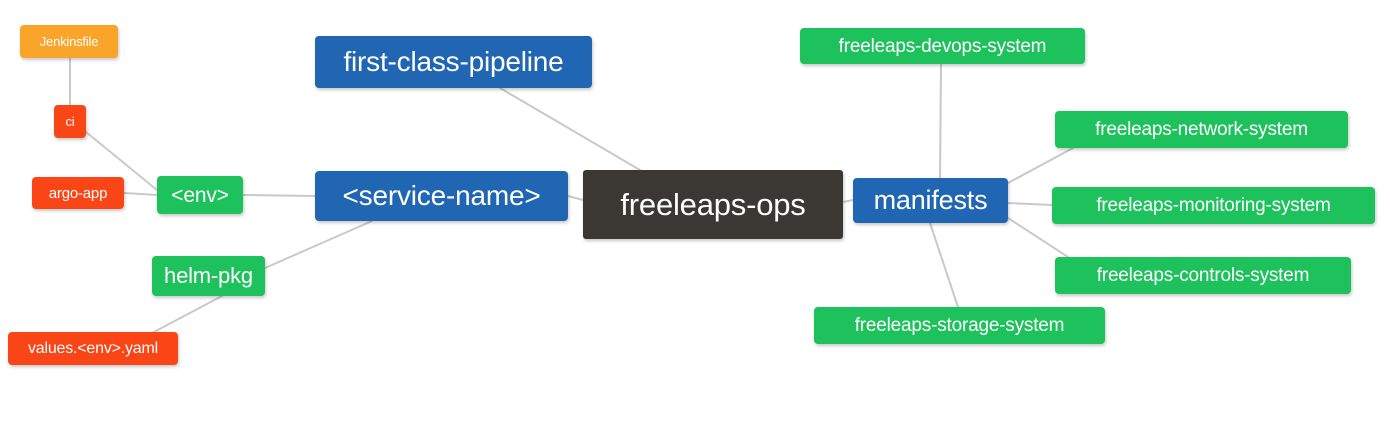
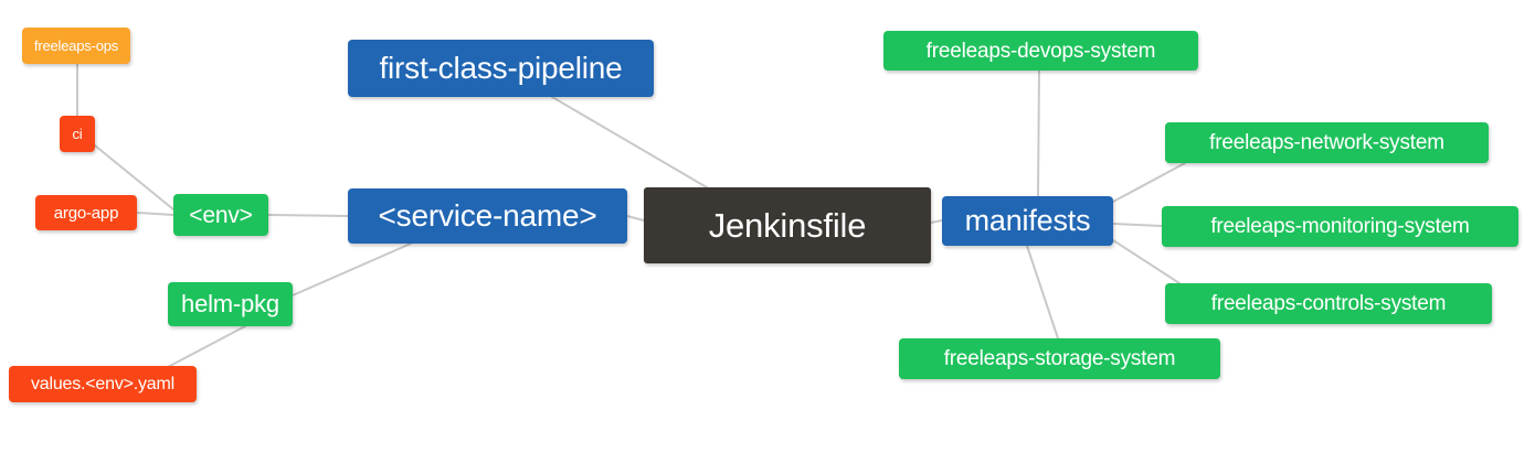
- Jenkinsfile
+ freeleaps-ops
  ci
  argo-app
  <env>
  helm-pkg
  values.<env>.yaml
  first-class-pipeline
  <service-name>
- freeleaps-ops
+ Jenkinsfile
  manifests
  freeleaps-devops-system
  freeleaps-network-system
  freeleaps-monitoring-system
  freeleaps-controls-system
  freeleaps-storage-system
